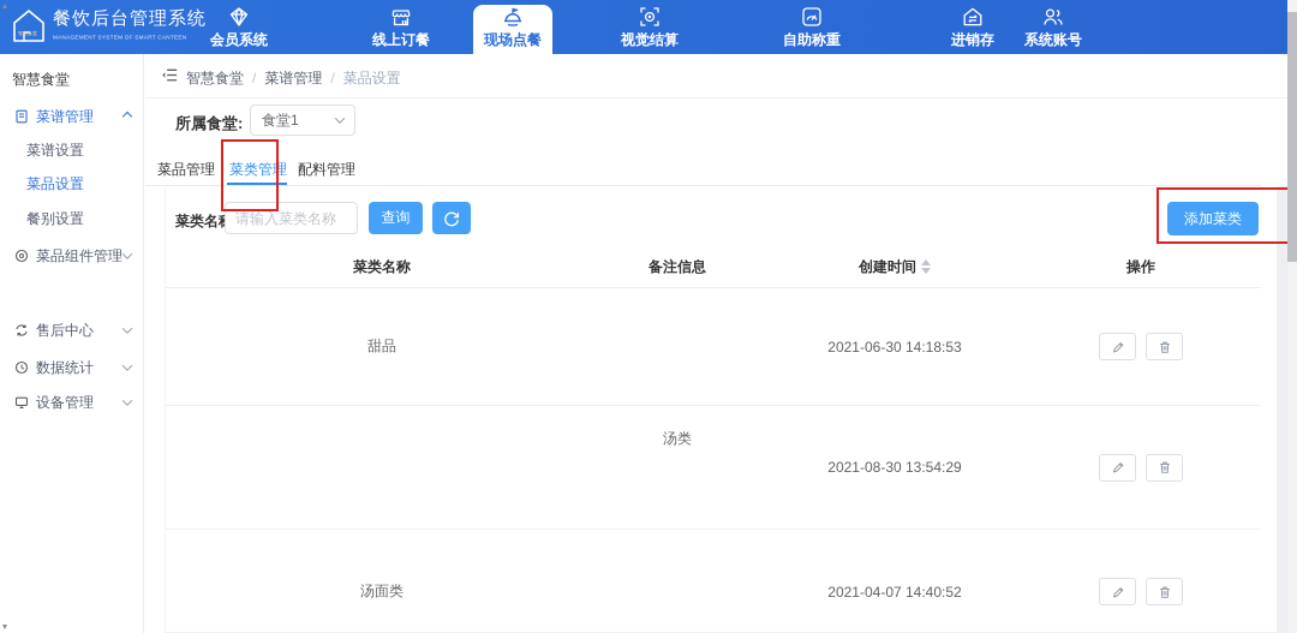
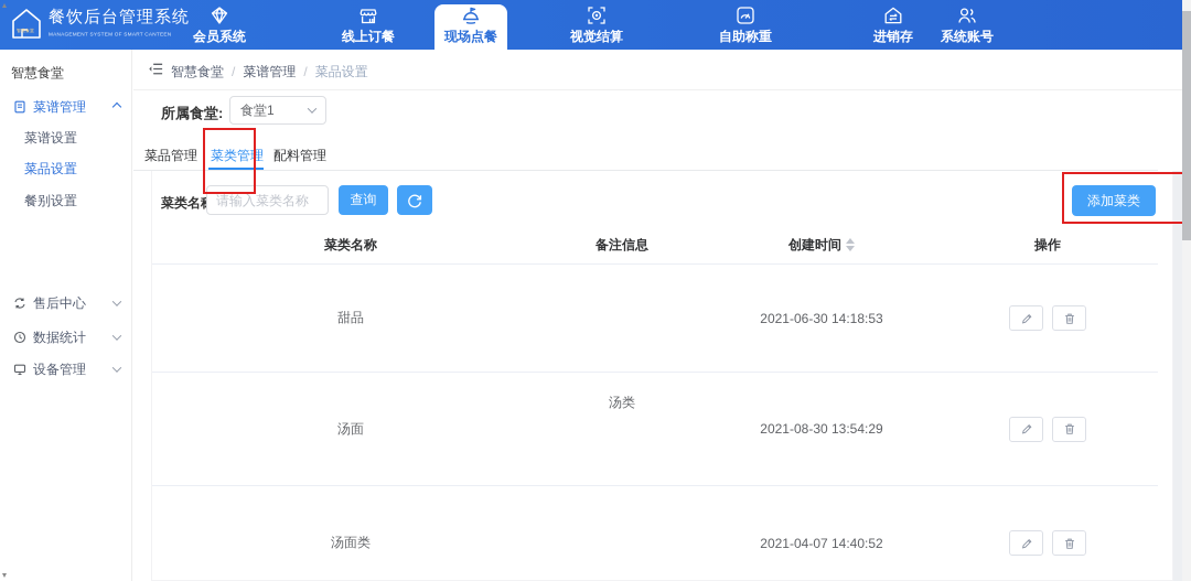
  餐饮后台管理系统
  会员系统
  线上订餐
  现场点餐
  视觉结算
  自助称重
  进销存
  系统账号
  智慧食堂
  菜谱管理
  菜谱设置
  菜品设置
  餐别设置
- 菜品组件管理
  售后中心
  数据统计
  设备管理
  智慧食堂 / 菜谱管理 / 菜品设置
  所属食堂:
  食堂1
  菜品管理
  菜类管理
  配料管理
  菜类名
  请输入菜类名称
  查询
  添加菜类
  菜类名称
  备注信息
  创建时间
  操作
  甜品
  2021-06-30 14:18:53
+ 汤面
  汤类
  2021-08-30 13:54:29
  汤面类
  2021-04-07 14:40:52
